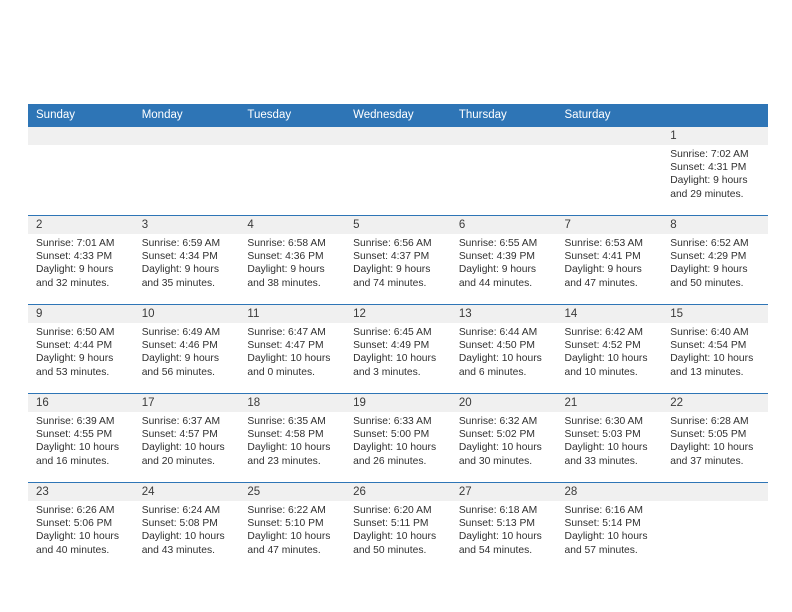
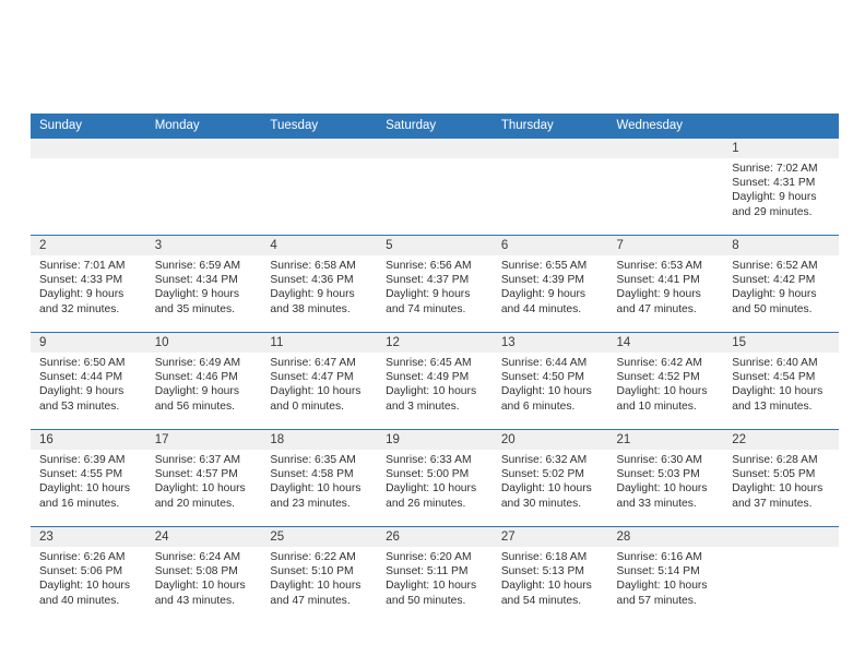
  Sunday
  Monday
  Tuesday
- Wednesday
+ Saturday
  Thursday
- Saturday
+ Wednesday
  1
  Sunrise: 7:02 AM
  Sunset: 4:31 PM
  Daylight: 9 hours
  and 29 minutes.
  2
  3
  4
  5
  6
  7
  8
  Sunrise: 7:01 AM
  Sunset: 4:33 PM
  Daylight: 9 hours
  and 32 minutes.
  Sunrise: 6:59 AM
  Sunset: 4:34 PM
  Daylight: 9 hours
  and 35 minutes.
  Sunrise: 6:58 AM
  Sunset: 4:36 PM
  Daylight: 9 hours
  and 38 minutes.
  Sunrise: 6:56 AM
  Sunset: 4:37 PM
  Daylight: 9 hours
  and 74 minutes.
  Sunrise: 6:55 AM
  Sunset: 4:39 PM
  Daylight: 9 hours
  and 44 minutes.
  Sunrise: 6:53 AM
  Sunset: 4:41 PM
  Daylight: 9 hours
  and 47 minutes.
  Sunrise: 6:52 AM
- Sunset: 4:29 PM
+ Sunset: 4:42 PM
  Daylight: 9 hours
  and 50 minutes.
  9
  10
  11
  12
  13
  14
  15
  Sunrise: 6:50 AM
  Sunset: 4:44 PM
  Daylight: 9 hours
  and 53 minutes.
  Sunrise: 6:49 AM
  Sunset: 4:46 PM
  Daylight: 9 hours
  and 56 minutes.
  Sunrise: 6:47 AM
  Sunset: 4:47 PM
  Daylight: 10 hours
  and 0 minutes.
  Sunrise: 6:45 AM
  Sunset: 4:49 PM
  Daylight: 10 hours
  and 3 minutes.
  Sunrise: 6:44 AM
  Sunset: 4:50 PM
  Daylight: 10 hours
  and 6 minutes.
  Sunrise: 6:42 AM
  Sunset: 4:52 PM
  Daylight: 10 hours
  and 10 minutes.
  Sunrise: 6:40 AM
  Sunset: 4:54 PM
  Daylight: 10 hours
  and 13 minutes.
  16
  17
  18
  19
  20
  21
  22
  Sunrise: 6:39 AM
  Sunset: 4:55 PM
  Daylight: 10 hours
  and 16 minutes.
  Sunrise: 6:37 AM
  Sunset: 4:57 PM
  Daylight: 10 hours
  and 20 minutes.
  Sunrise: 6:35 AM
  Sunset: 4:58 PM
  Daylight: 10 hours
  and 23 minutes.
  Sunrise: 6:33 AM
  Sunset: 5:00 PM
  Daylight: 10 hours
  and 26 minutes.
  Sunrise: 6:32 AM
  Sunset: 5:02 PM
  Daylight: 10 hours
  and 30 minutes.
  Sunrise: 6:30 AM
  Sunset: 5:03 PM
  Daylight: 10 hours
  and 33 minutes.
  Sunrise: 6:28 AM
  Sunset: 5:05 PM
  Daylight: 10 hours
  and 37 minutes.
  23
  24
  25
  26
  27
  28
  Sunrise: 6:26 AM
  Sunset: 5:06 PM
  Daylight: 10 hours
  and 40 minutes.
  Sunrise: 6:24 AM
  Sunset: 5:08 PM
  Daylight: 10 hours
  and 43 minutes.
  Sunrise: 6:22 AM
  Sunset: 5:10 PM
  Daylight: 10 hours
  and 47 minutes.
  Sunrise: 6:20 AM
  Sunset: 5:11 PM
  Daylight: 10 hours
  and 50 minutes.
  Sunrise: 6:18 AM
  Sunset: 5:13 PM
  Daylight: 10 hours
  and 54 minutes.
  Sunrise: 6:16 AM
  Sunset: 5:14 PM
  Daylight: 10 hours
  and 57 minutes.
